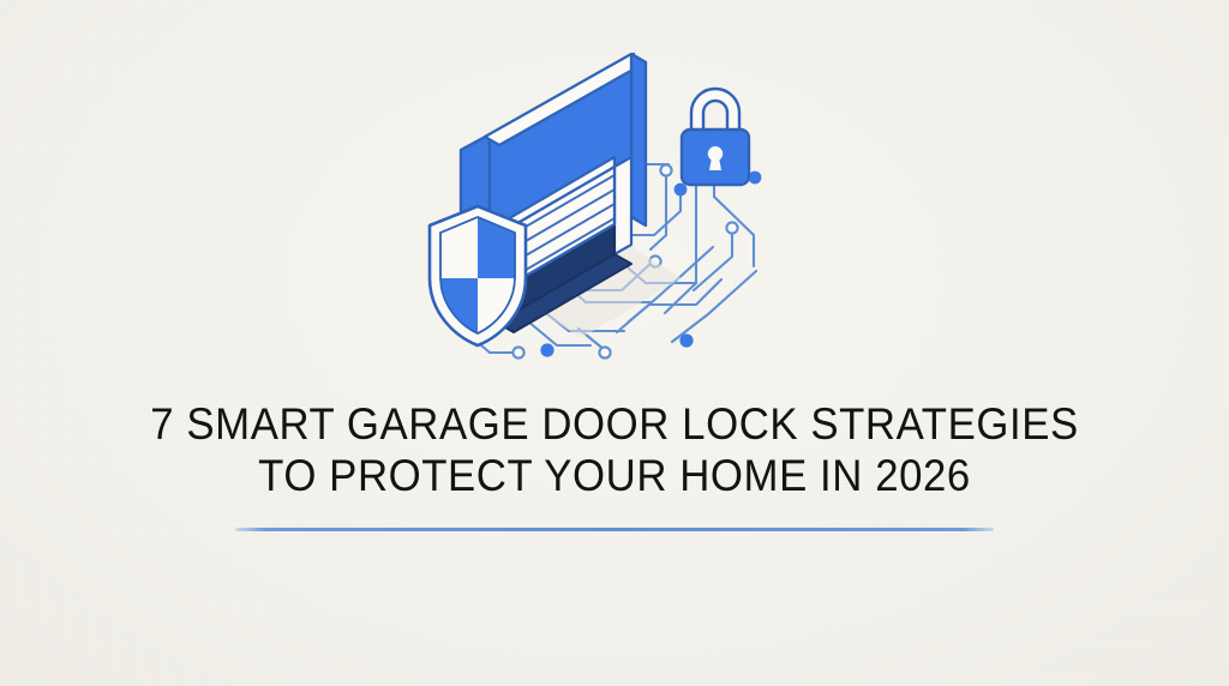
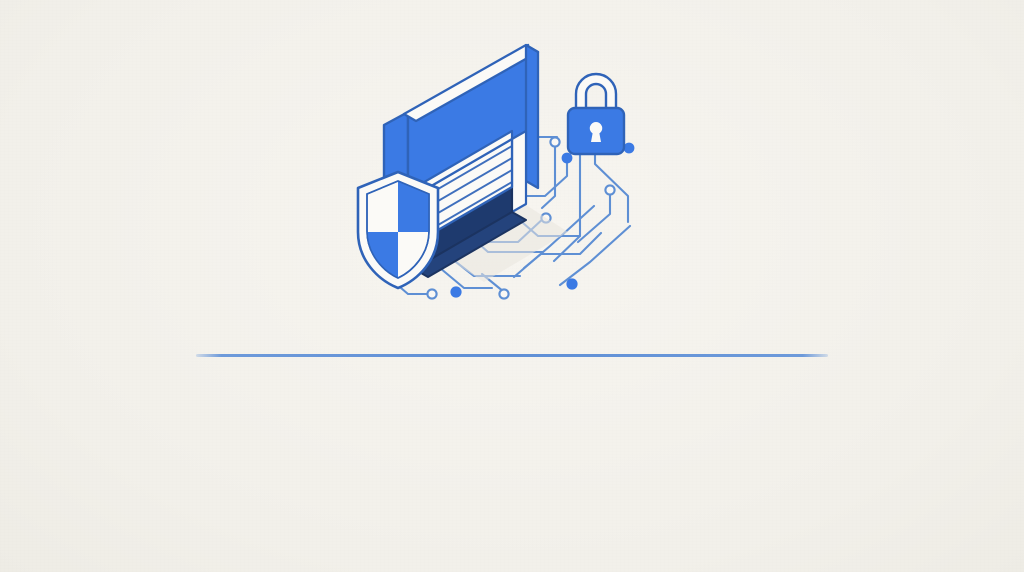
- 7 SMART GARAGE DOOR LOCK STRATEGIES
- TO PROTECT YOUR HOME IN 2026
